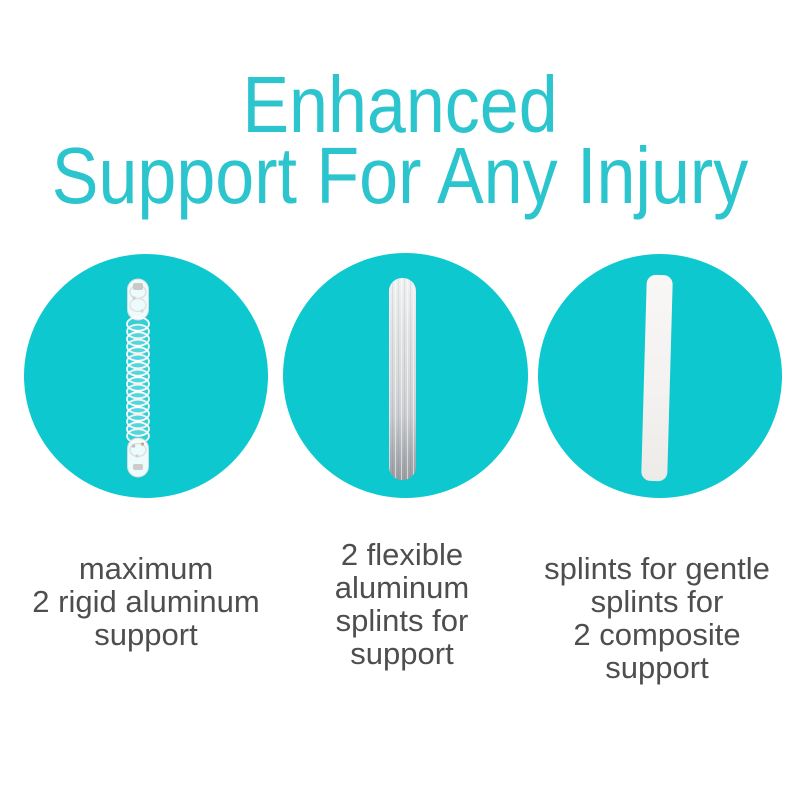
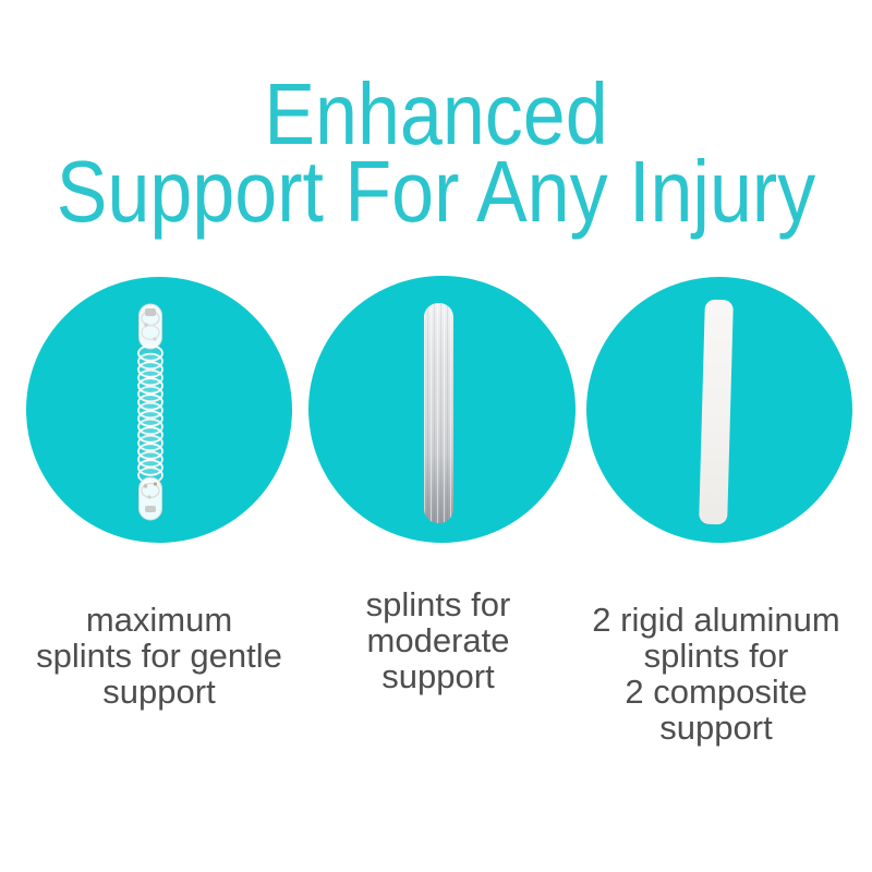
  Enhanced
  Support For Any Injury
  maximum
- 2 rigid aluminum
+ splints for gentle
  support
- 2 flexible
- aluminum
  splints for
+ moderate
  support
- splints for gentle
+ 2 rigid aluminum
  splints for
  2 composite
  support
